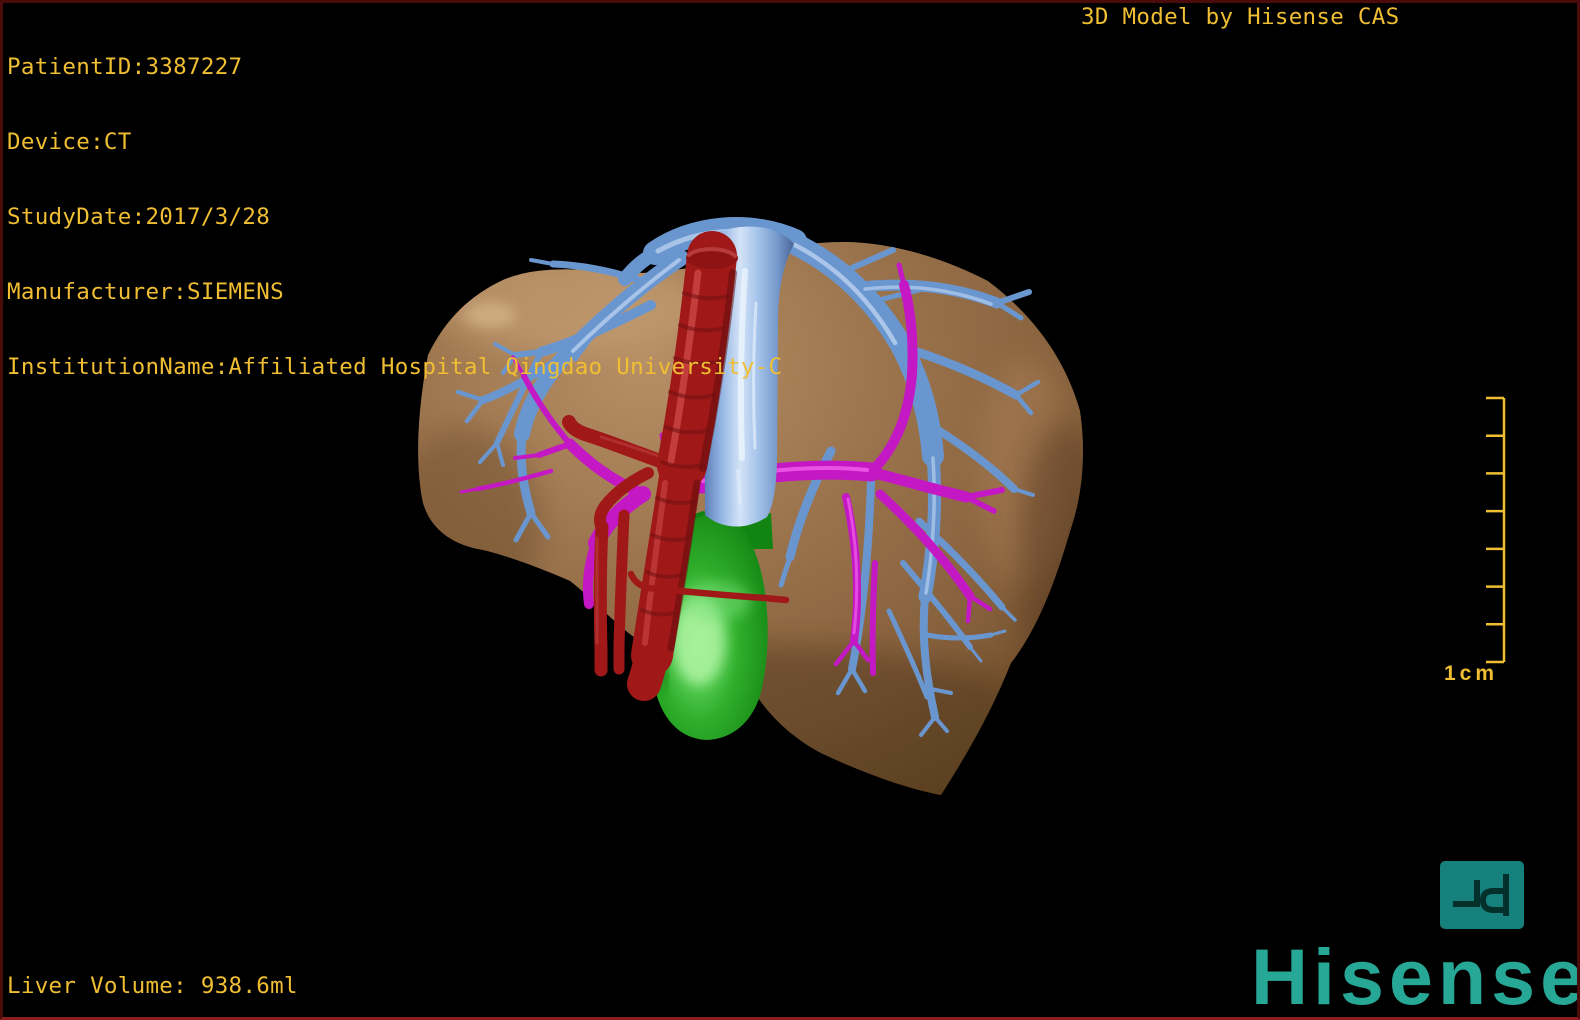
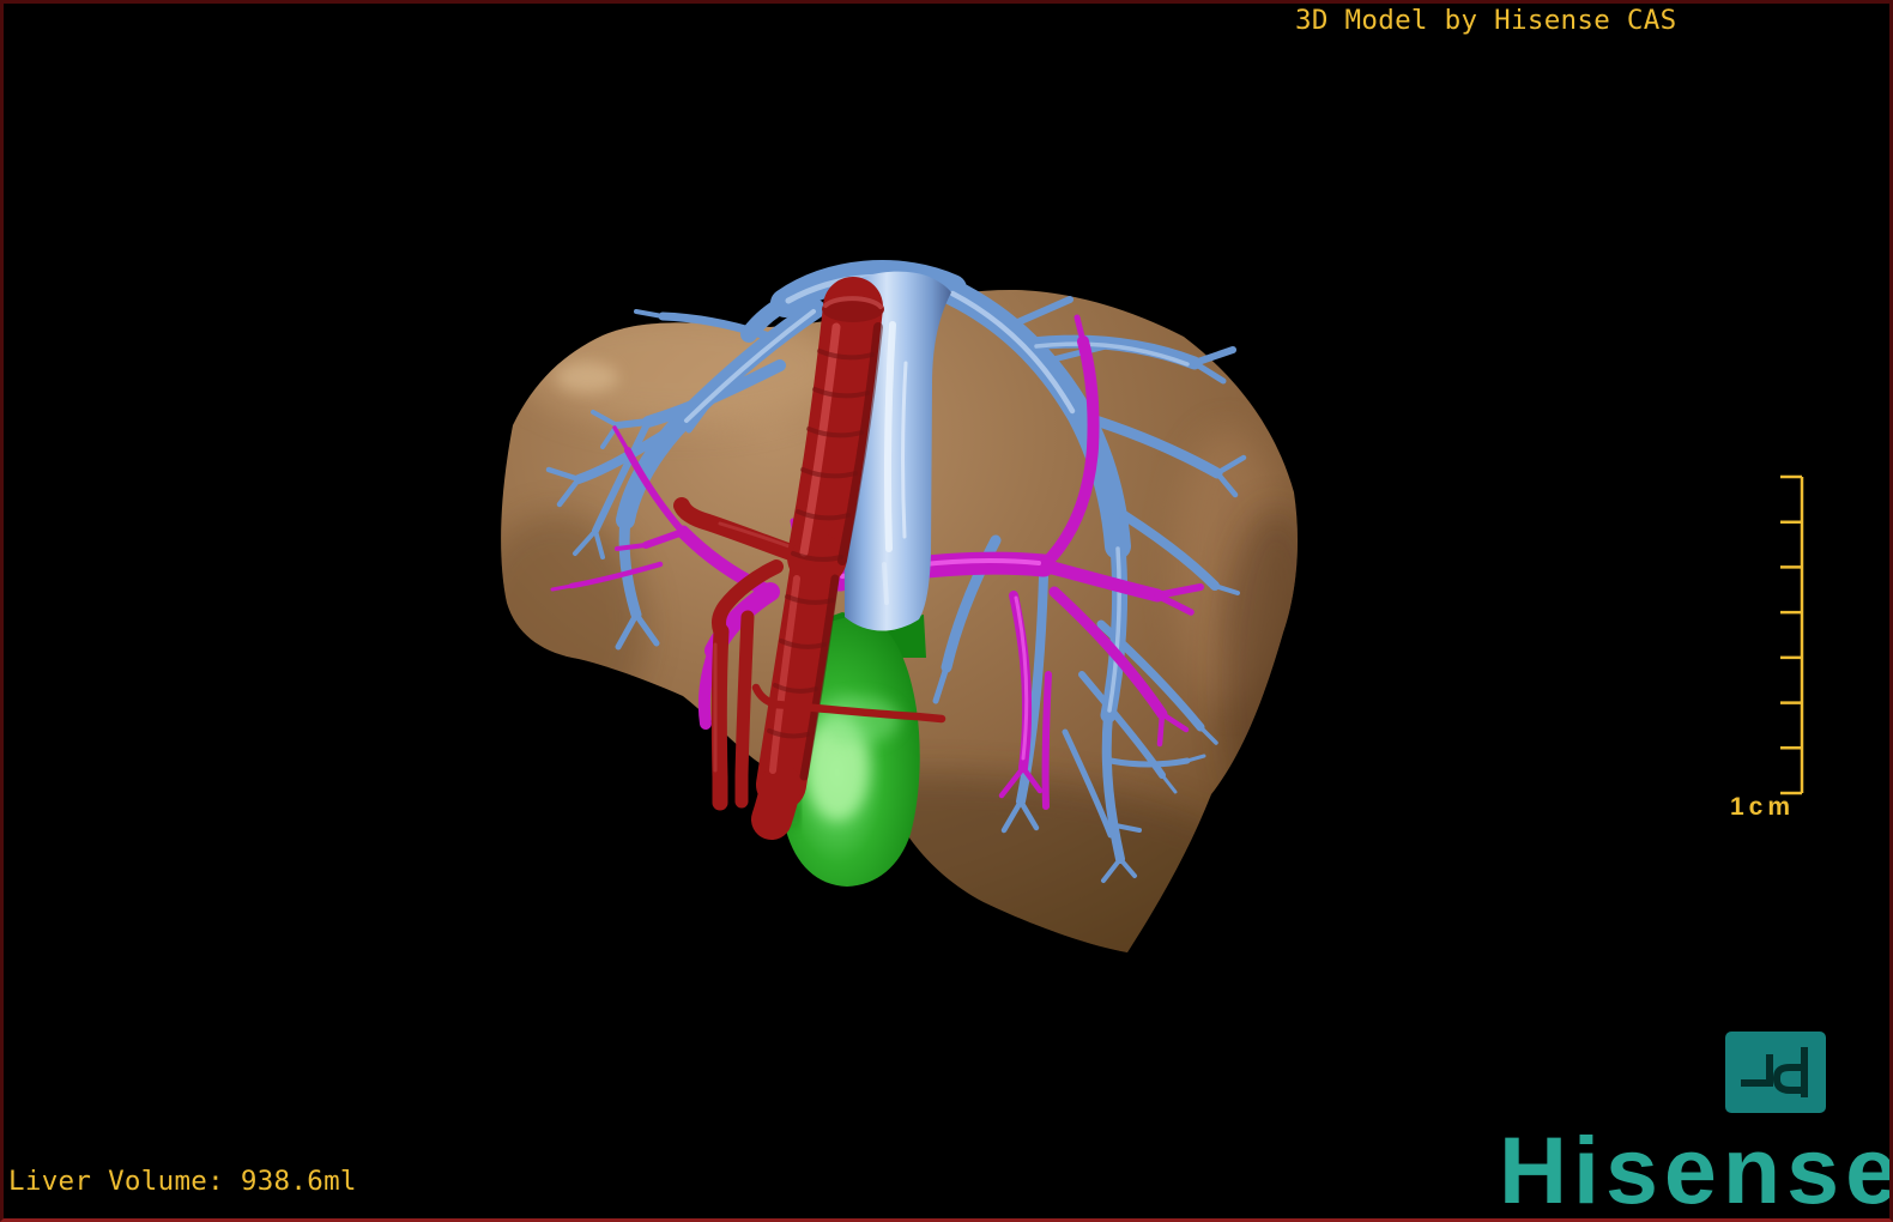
- PatientID:3387227
- Device:CT
- StudyDate:2017/3/28
- Manufacturer:SIEMENS
- InstitutionName:Affiliated Hospital Qingdao University-C
  3D Model by Hisense CAS
  Liver Volume: 938.6ml
  1cm
  Hisense
